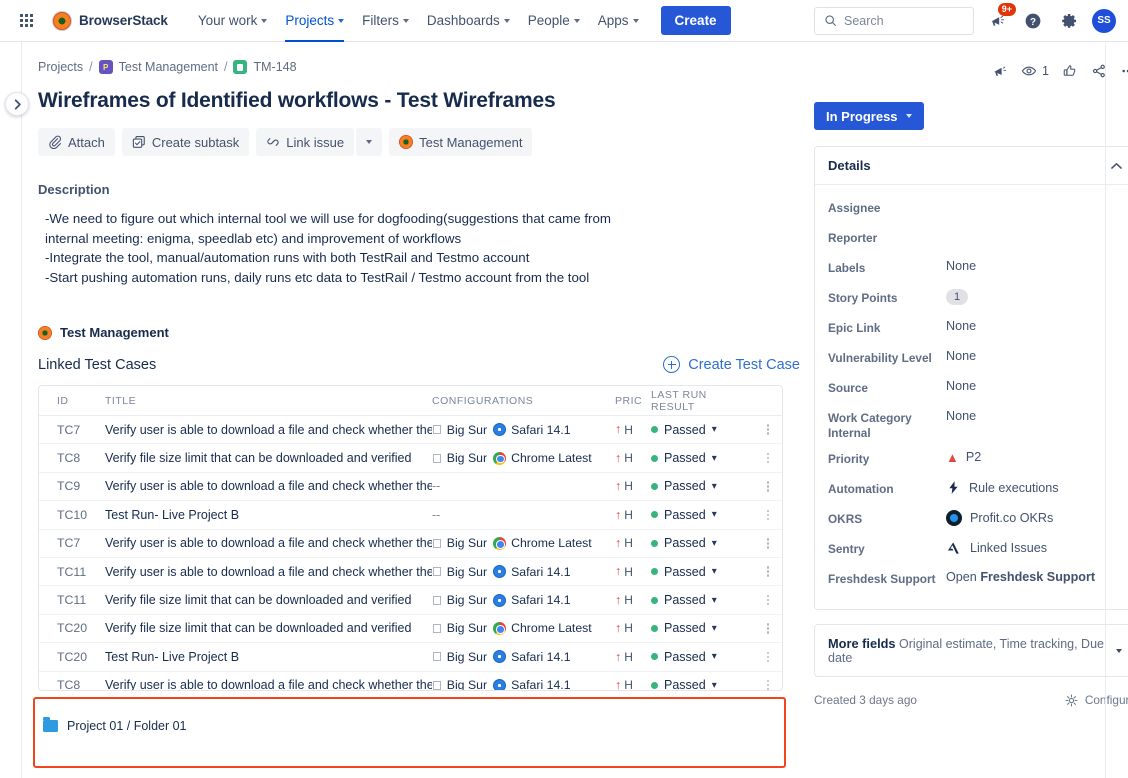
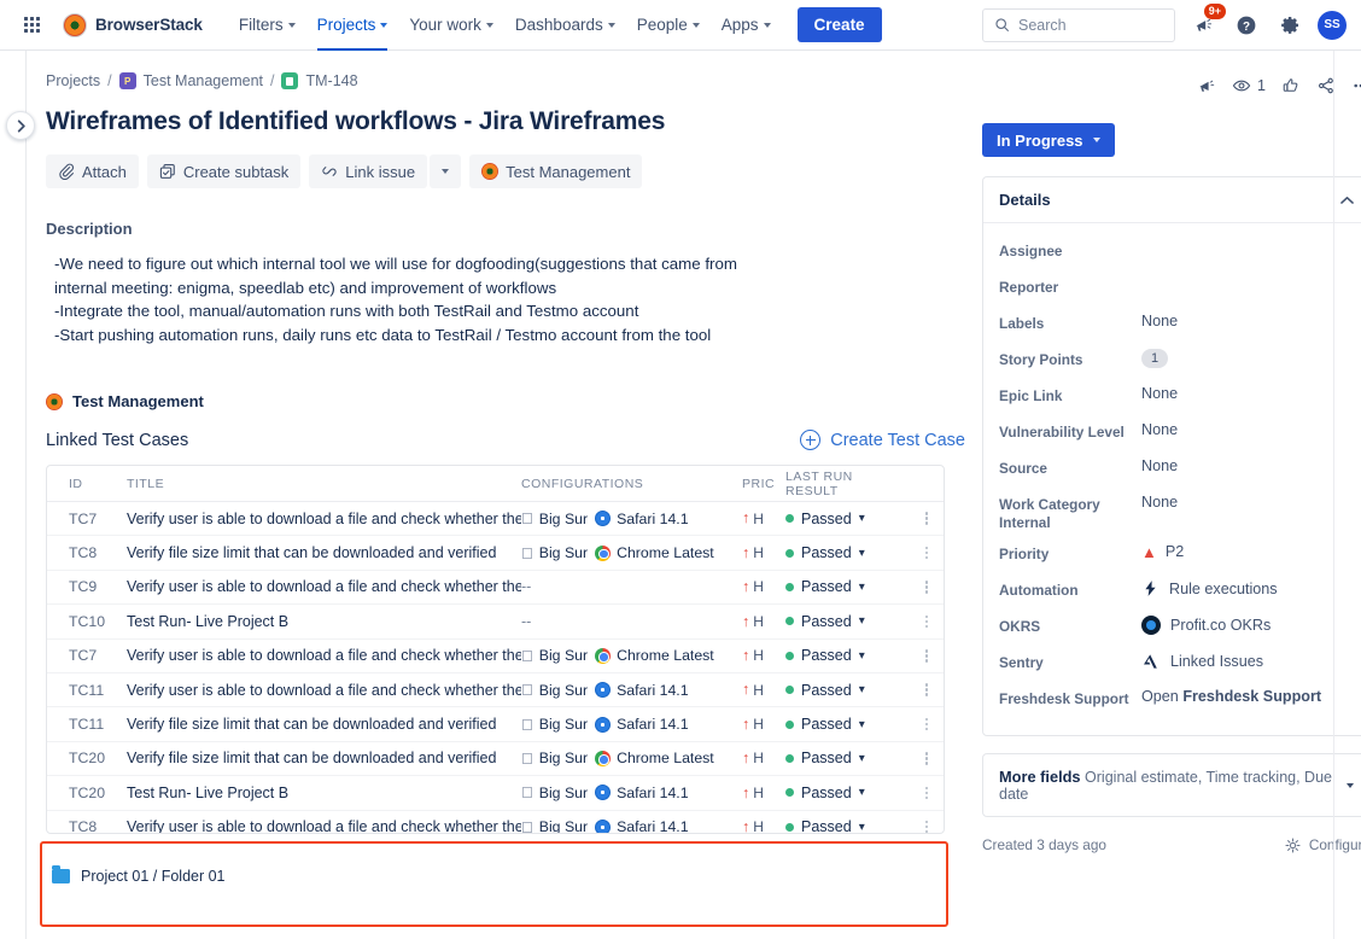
  BrowserStack
- Your work
+ Filters
  Projects
- Filters
+ Your work
  Dashboards
  People
  Apps
  Create
  Search
  9+
  ?
  SS
  Projects
  /
  P
  Test Management
  /
  TM-148
- Wireframes of Identified workflows - Test Wireframes
+ Wireframes of Identified workflows - Jira Wireframes
  Attach
  Create subtask
  Link issue
  Test Management
  Description
  -We need to figure out which internal tool we will use for dogfooding(suggestions that came from internal meeting: enigma, speedlab etc) and improvement of workflows
  -Integrate the tool, manual/automation runs with both TestRail and Testmo account
  -Start pushing automation runs, daily runs etc data to TestRail / Testmo account from the tool
  Test Management
  Linked Test Cases
  Create Test Case
  ID
  TITLE
  CONFIGURATIONS
  PRIC
  LAST RUN RESULT
  TC7
  Verify user is able to download a file and check whether the
  
  Big Sur
  Safari 14.1
  ↑
  H
  Passed
  ▾
  TC8
  Verify file size limit that can be downloaded and verified
  
  Big Sur
  Chrome Latest
  ↑
  H
  Passed
  ▾
  TC9
  Verify user is able to download a file and check whether the
  --
  ↑
  H
  Passed
  ▾
  TC10
  Test Run- Live Project B
  --
  ↑
  H
  Passed
  ▾
  TC7
  Verify user is able to download a file and check whether the
  
  Big Sur
  Chrome Latest
  ↑
  H
  Passed
  ▾
  TC11
  Verify user is able to download a file and check whether the
  
  Big Sur
  Safari 14.1
  ↑
  H
  Passed
  ▾
  TC11
  Verify file size limit that can be downloaded and verified
  
  Big Sur
  Safari 14.1
  ↑
  H
  Passed
  ▾
  TC20
  Verify file size limit that can be downloaded and verified
  
  Big Sur
  Chrome Latest
  ↑
  H
  Passed
  ▾
  TC20
  Test Run- Live Project B
  
  Big Sur
  Safari 14.1
  ↑
  H
  Passed
  ▾
  TC8
  Verify user is able to download a file and check whether the
  
  Big Sur
  Safari 14.1
  ↑
  H
  Passed
  ▾
  1
  In Progress
  Details
  Assignee
  Reporter
  Labels
  None
  Story Points
  1
  Epic Link
  None
  Vulnerability Level
  None
  Source
  None
  Work Category Internal
  None
  Priority
  ▲
  P2
  Automation
  Rule executions
  OKRS
  Profit.co OKRs
  Sentry
  Linked Issues
  Freshdesk Support
  Open Freshdesk Support
  More fields Original estimate, Time tracking, Due date
  Created 3 days ago
  Configur
  Project 01 / Folder 01
